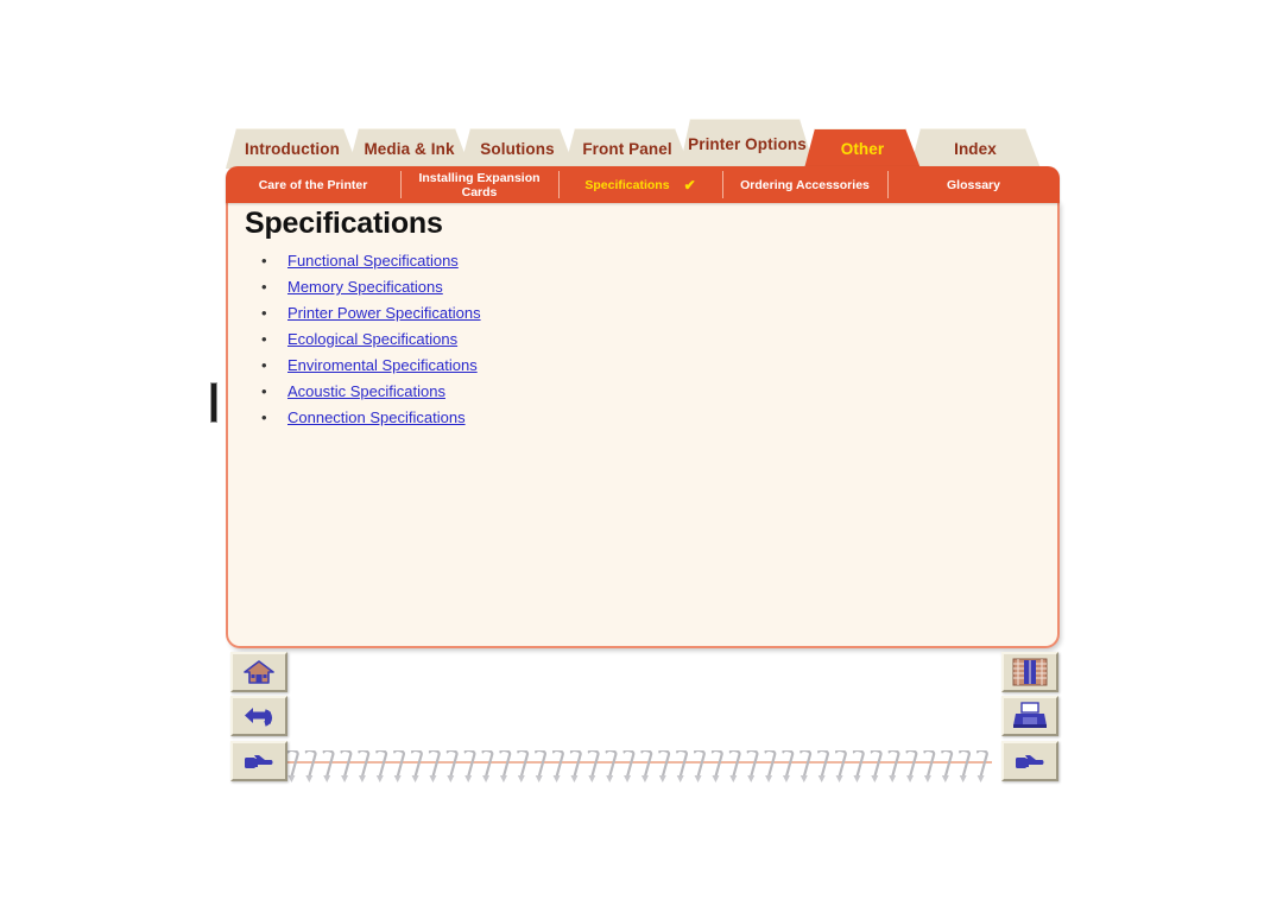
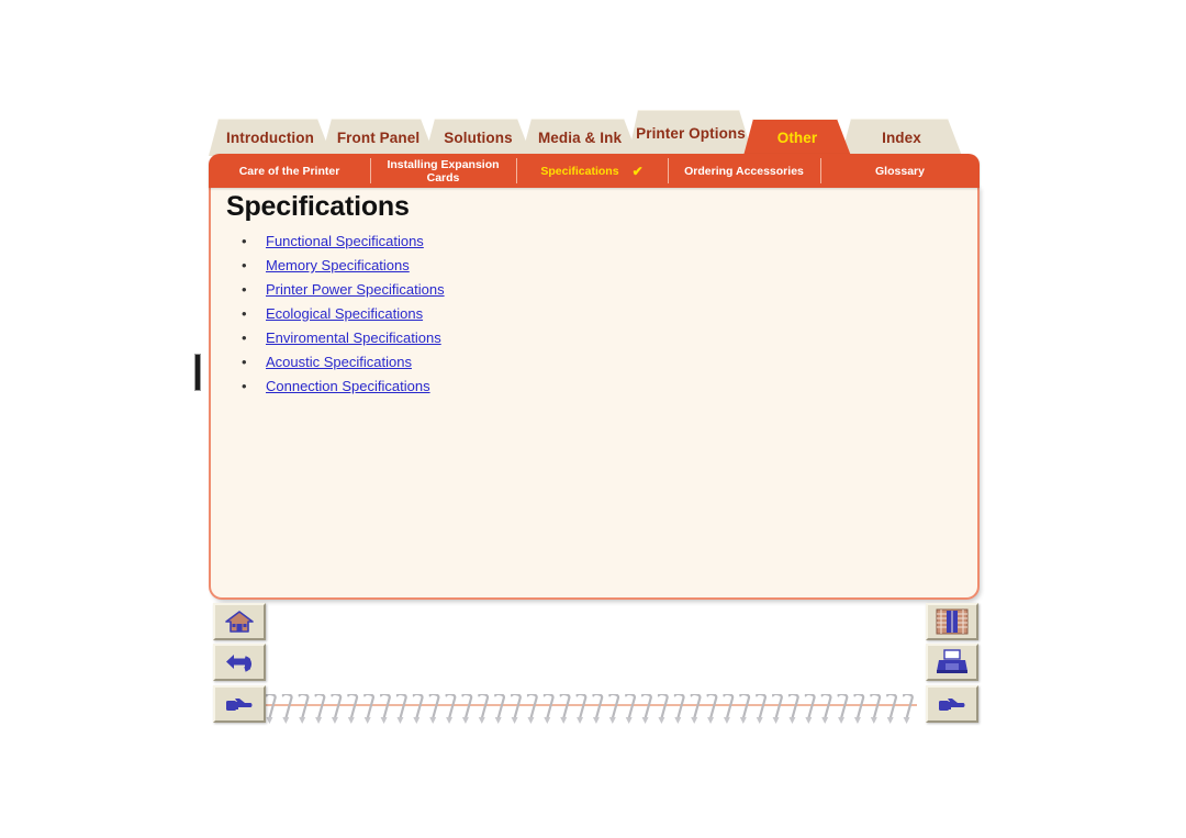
  Introduction
- Media & Ink
+ Front Panel
  Solutions
- Front Panel
+ Media & Ink
  Printer Options
  Other
  Index
  Care of the Printer
  Installing Expansion Cards
  Specifications
  ✔
  Ordering Accessories
  Glossary
  Specifications
  Functional Specifications
  Memory Specifications
  Printer Power Specifications
  Ecological Specifications
  Enviromental Specifications
  Acoustic Specifications
  Connection Specifications
